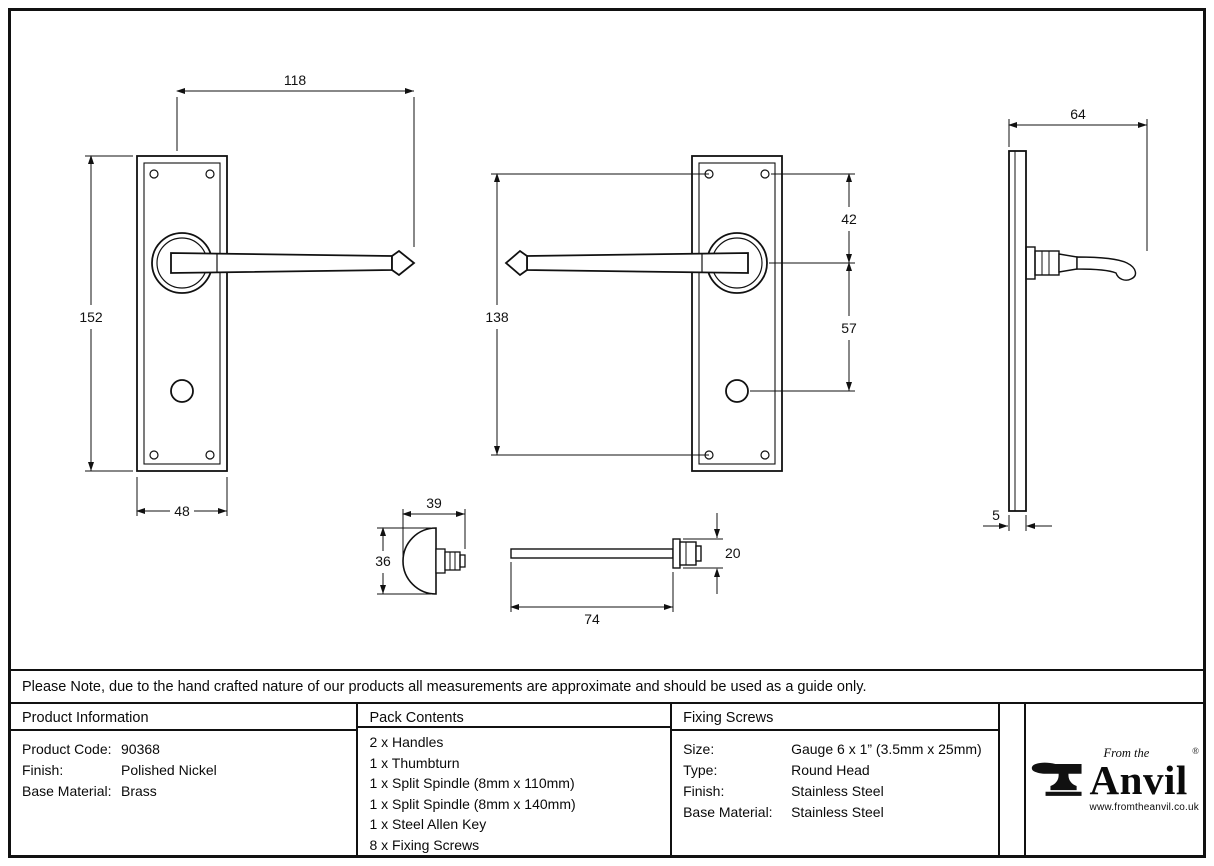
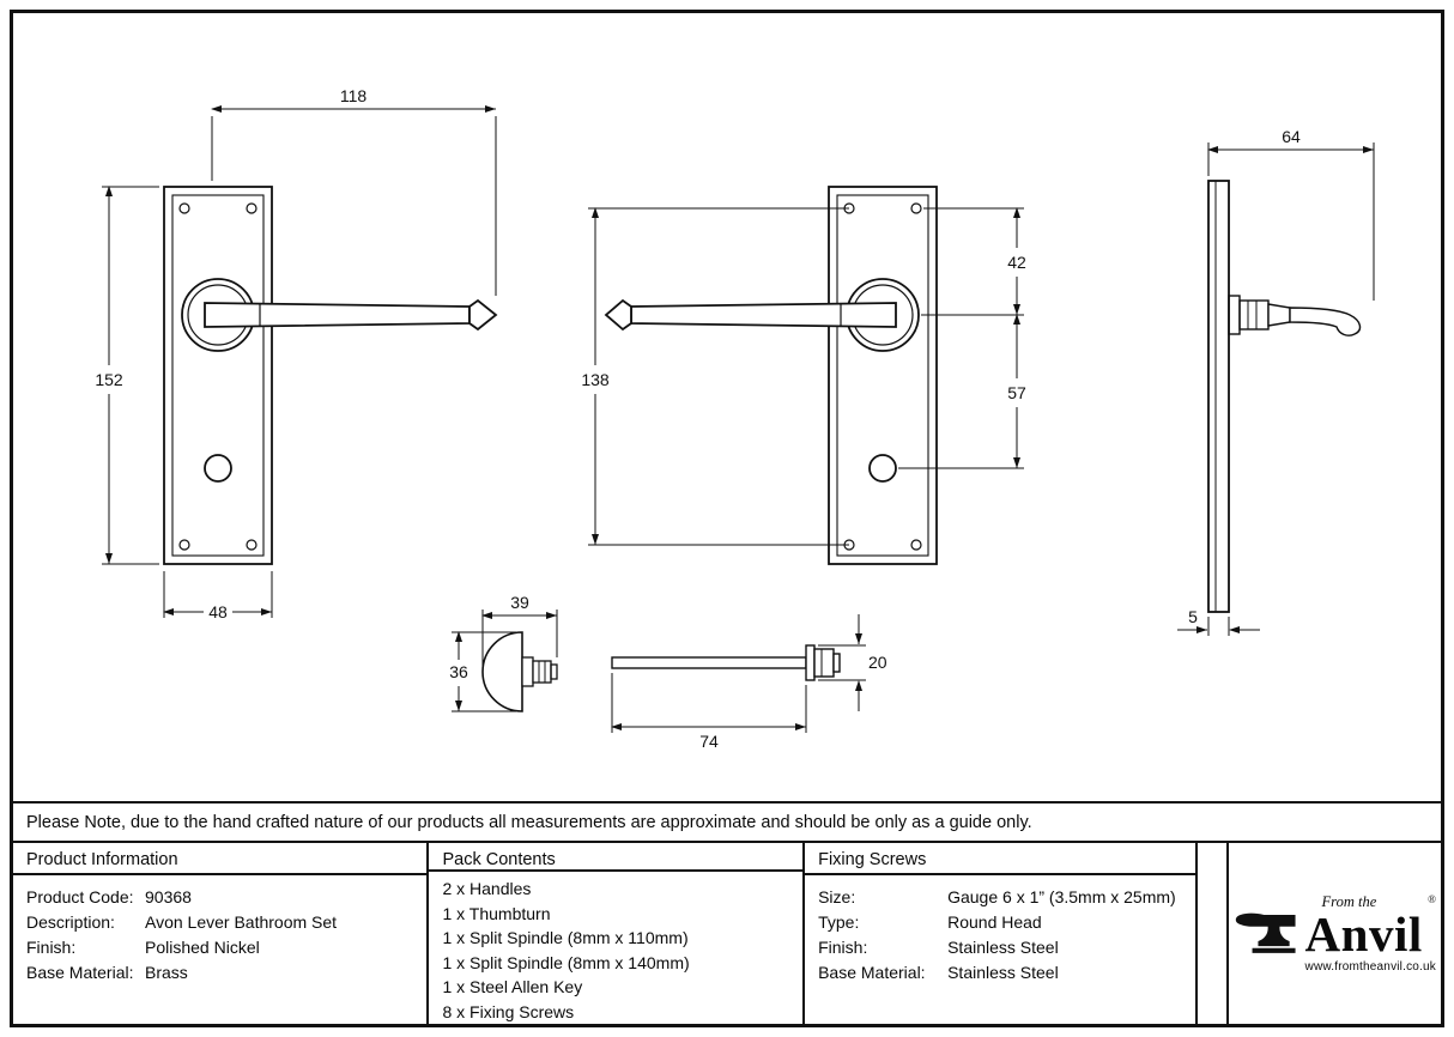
  118
  152
  48
  138
  42
  57
  64
  5
  39
  36
  20
  74
- Please Note, due to the hand crafted nature of our products all measurements are approximate and should be used as a guide only.
+ Please Note, due to the hand crafted nature of our products all measurements are approximate and should be only as a guide only.
  Product Information
  Product Code:
  90368
+ Description:
+ Avon Lever Bathroom Set
  Finish:
  Polished Nickel
  Base Material:
  Brass
  Pack Contents
  2 x Handles
  1 x Thumbturn
  1 x Split Spindle (8mm x 110mm)
  1 x Split Spindle (8mm x 140mm)
  1 x Steel Allen Key
  8 x Fixing Screws
  Fixing Screws
  Size:
  Gauge 6 x 1” (3.5mm x 25mm)
  Type:
  Round Head
  Finish:
  Stainless Steel
  Base Material:
  Stainless Steel
  From the
  ®
  Anvil
  www.fromtheanvil.co.uk
